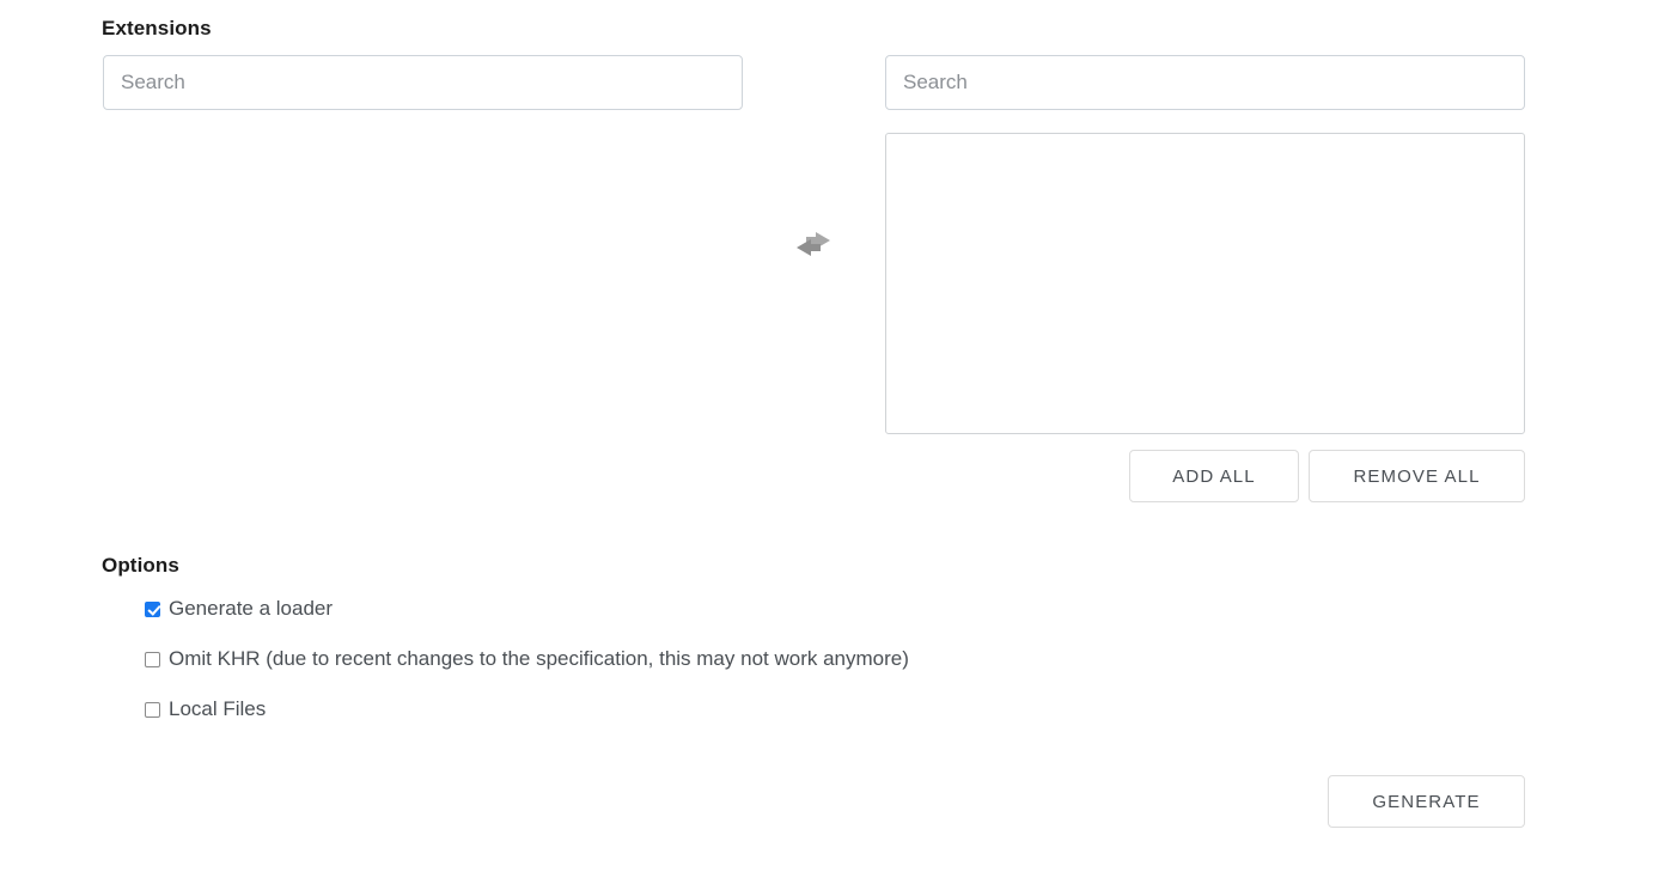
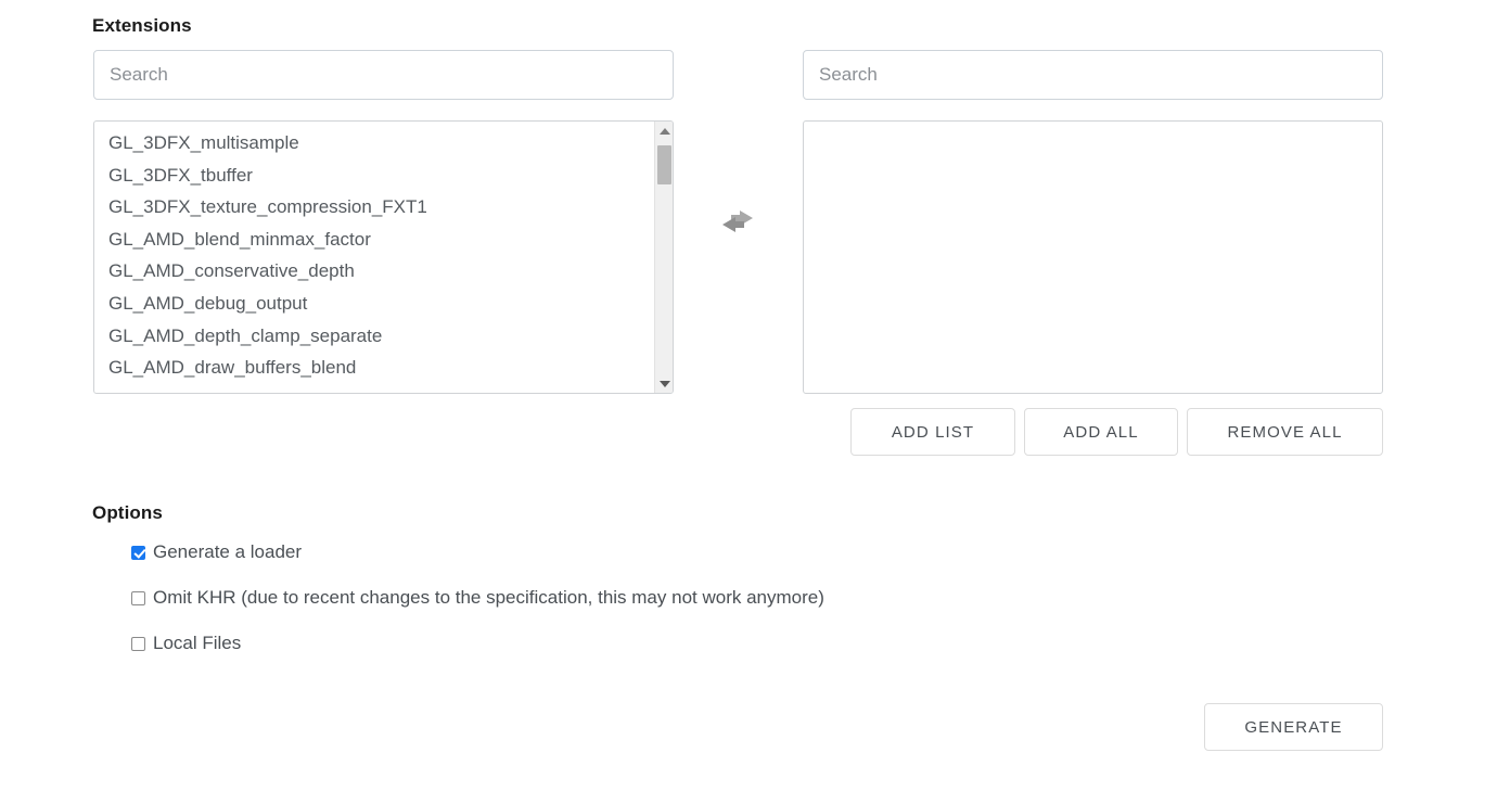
  Extensions
  Search
  Search
+ GL_3DFX_multisample
+ GL_3DFX_tbuffer
+ GL_3DFX_texture_compression_FXT1
+ GL_AMD_blend_minmax_factor
+ GL_AMD_conservative_depth
+ GL_AMD_debug_output
+ GL_AMD_depth_clamp_separate
+ GL_AMD_draw_buffers_blend
+ ADD LIST
  ADD ALL
  REMOVE ALL
  Options
  Generate a loader
  Omit KHR (due to recent changes to the specification, this may not work anymore)
  Local Files
  GENERATE
